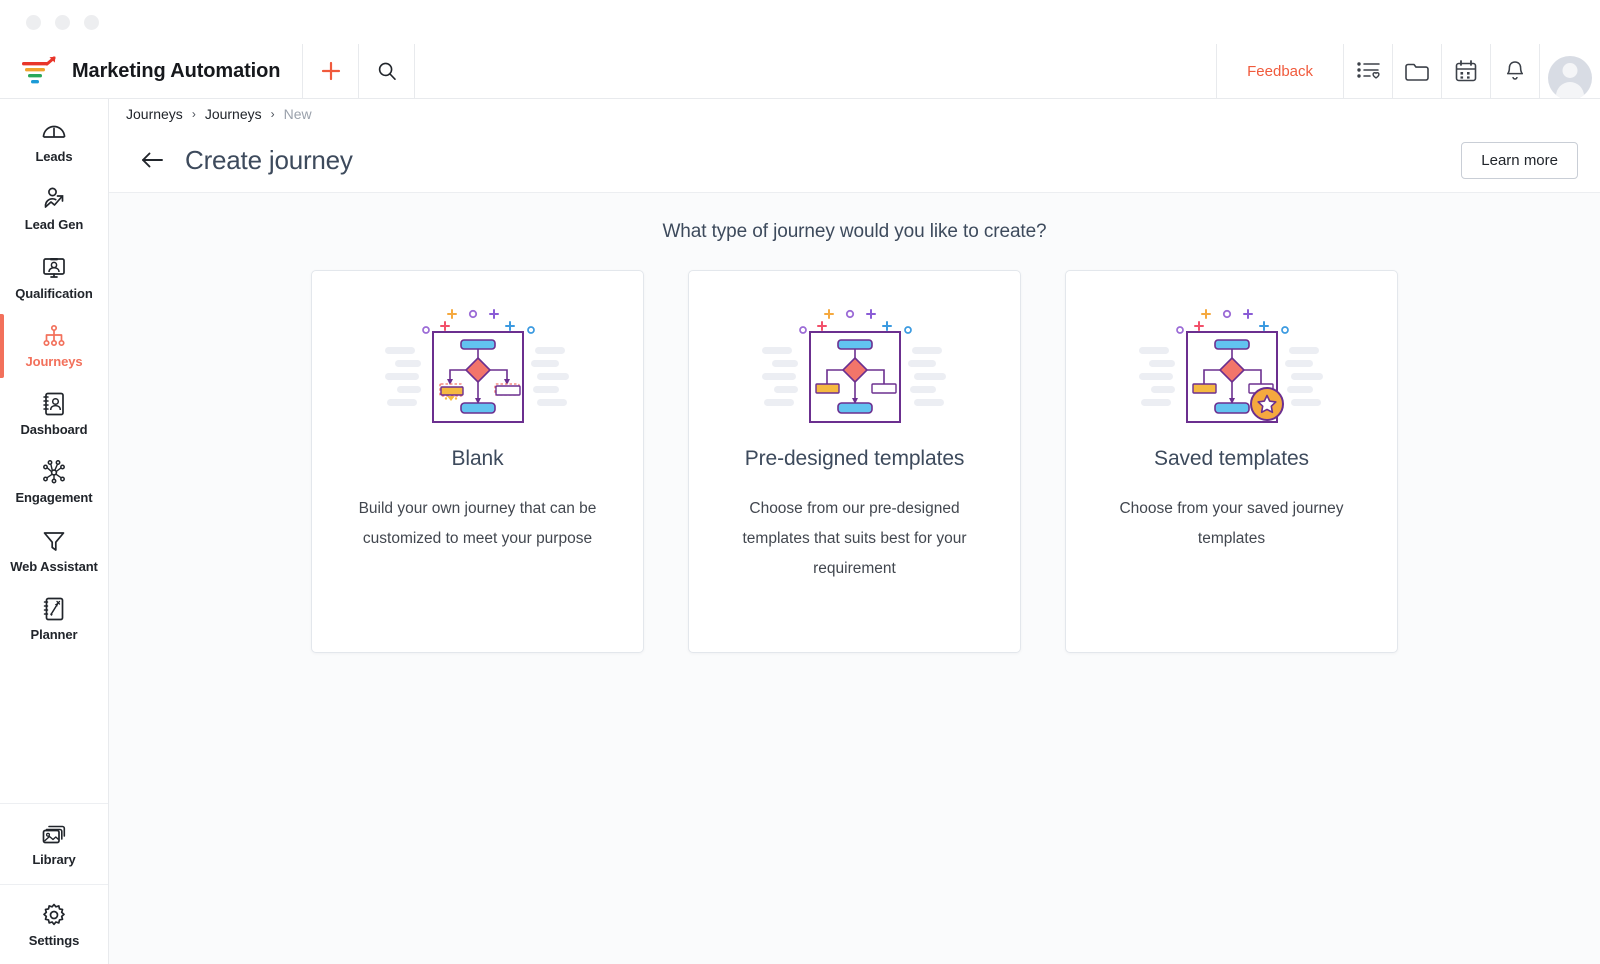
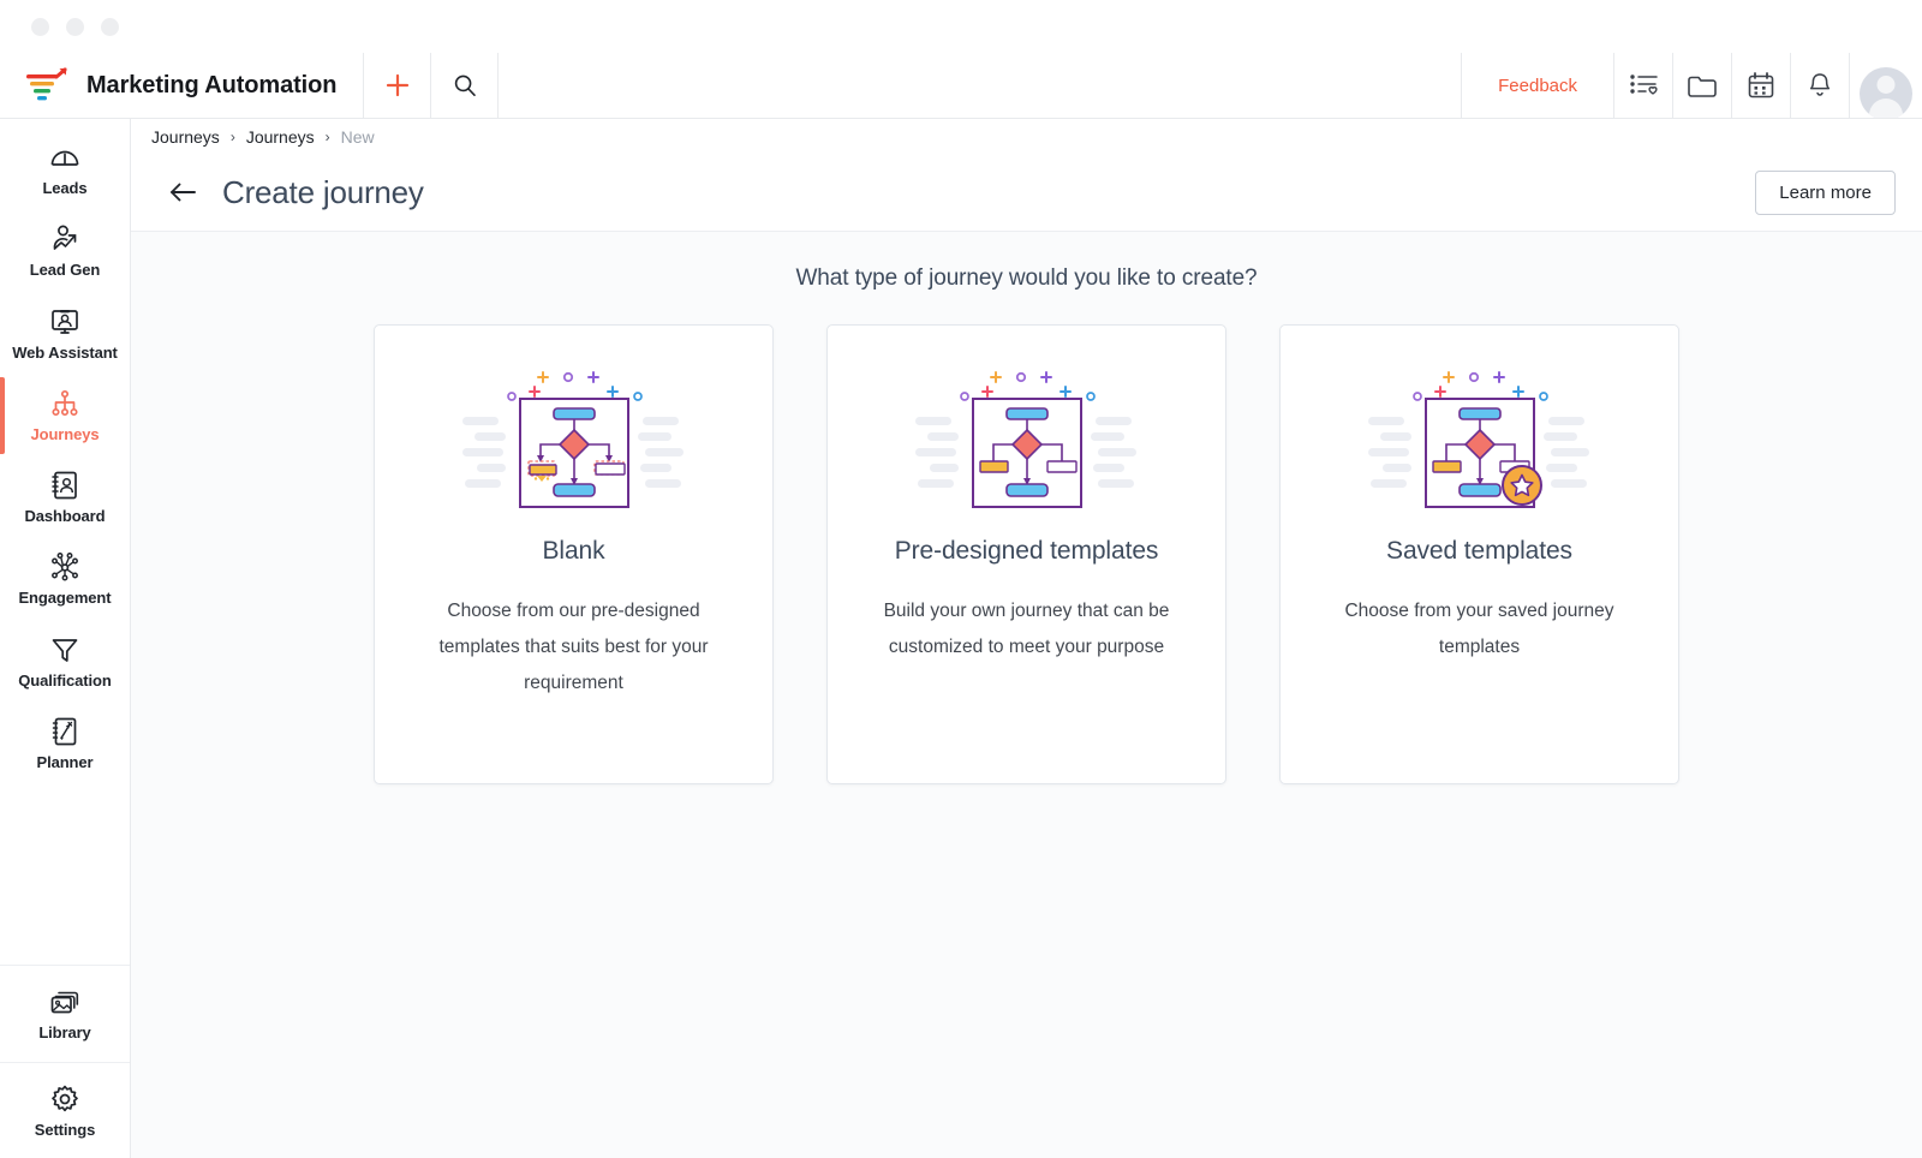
  Marketing Automation
  Feedback
  Leads
  Lead Gen
- Qualification
+ Web Assistant
  Journeys
  Dashboard
  Engagement
- Web Assistant
+ Qualification
  Planner
  Library
  Settings
  Journeys
  ›
  Journeys
  ›
  New
  Create journey
  Learn more
  What type of journey would you like to create?
  Blank
- Build your own journey that can be customized to meet your purpose
+ Choose from our pre-designed templates that suits best for your requirement
  Pre-designed templates
- Choose from our pre-designed templates that suits best for your requirement
+ Build your own journey that can be customized to meet your purpose
  Saved templates
  Choose from your saved journey templates
